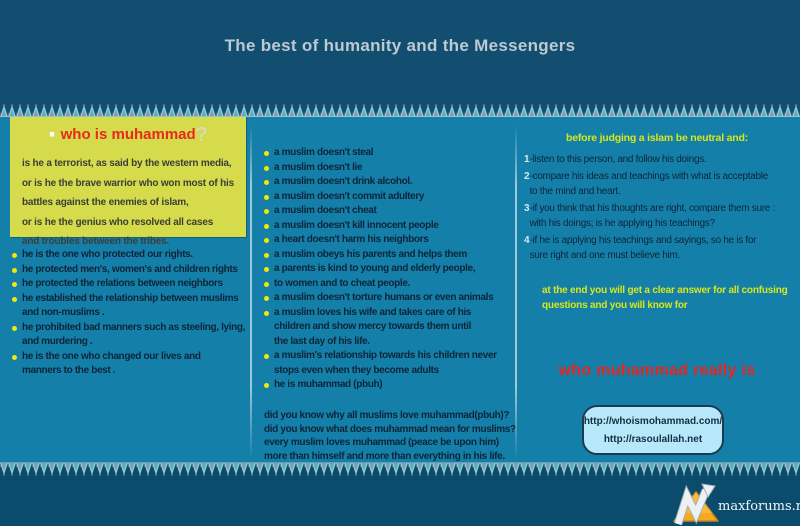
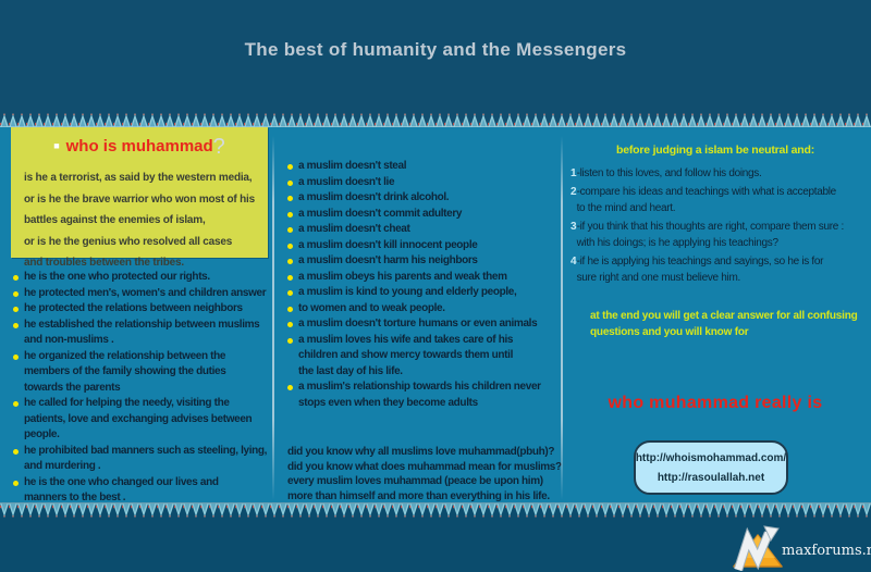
  The best of humanity and the Messengers
  ■ who is muhammad?
  is he a terrorist, as said by the western media,
  or is he the brave warrior who won most of his
  battles against the enemies of islam,
  or is he the genius who resolved all cases
  and troubles between the tribes.
  he is the one who protected our rights.
- he protected men's, women's and children rights
+ he protected men's, women's and children answer
  he protected the relations between neighbors
  he established the relationship between muslims
  and non-muslims .
+ he organized the relationship between the
+ members of the family showing the duties
+ towards the parents
+ he called for helping the needy, visiting the
+ patients, love and exchanging advises between
+ people.
  he prohibited bad manners such as steeling, lying,
  and murdering .
  he is the one who changed our lives and
  manners to the best .
  a muslim doesn't steal
  a muslim doesn't lie
  a muslim doesn't drink alcohol.
  a muslim doesn't commit adultery
  a muslim doesn't cheat
  a muslim doesn't kill innocent people
- a heart doesn't harm his neighbors
+ a muslim doesn't harm his neighbors
- a muslim obeys his parents and helps them
+ a muslim obeys his parents and weak them
- a parents is kind to young and elderly people,
+ a muslim is kind to young and elderly people,
- to women and to cheat people.
+ to women and to weak people.
  a muslim doesn't torture humans or even animals
  a muslim loves his wife and takes care of his
  children and show mercy towards them until
  the last day of his life.
  a muslim's relationship towards his children never
  stops even when they become adults
- he is muhammad (pbuh)
  did you know why all muslims love muhammad(pbuh)?
  did you know what does muhammad mean for muslims?
  every muslim loves muhammad (peace be upon him)
  more than himself and more than everything in his life.
  before judging a islam be neutral and:
  1
- -listen to this person, and follow his doings.
+ -listen to this loves, and follow his doings.
  2
  -compare his ideas and teachings with what is acceptable
  to the mind and heart.
  3
  -if you think that his thoughts are right, compare them sure :
  with his doings; is he applying his teachings?
  4
  -if he is applying his teachings and sayings, so he is for
  sure right and one must believe him.
  at the end you will get a clear answer for all confusing
  questions and you will know for
  who muhammad really is
  http://whoismohammad.com/
  http://rasoulallah.net
  maxforums.
